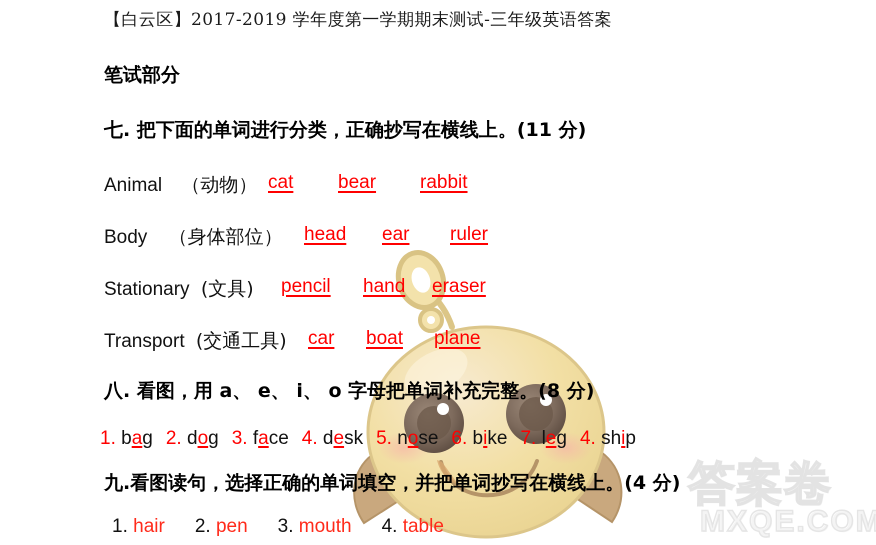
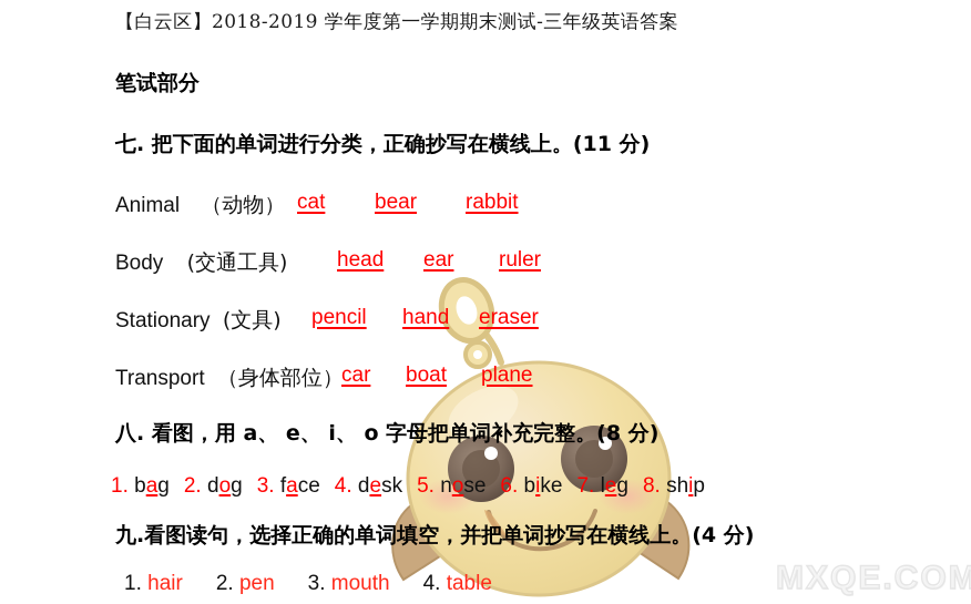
- 答案卷
  MXQE.COM
- 【白云区】2017-2019 学年度第一学期期末测试-三年级英语答案
+ 【白云区】2018-2019 学年度第一学期期末测试-三年级英语答案
  笔试部分
  七. 把下面的单词进行分类，正确抄写在横线上。(11 分)
  Animal （动物）
  cat
  bear
  rabbit
- Body （身体部位）
+ Body (交通工具)
  head
  ear
  ruler
  Stationary (文具)
  pencil
  hand
  eraser
- Transport (交通工具)
+ Transport （身体部位）
  car
  boat
  plane
  八. 看图，用 a、 e、 i、 o 字母把单词补充完整。(8 分)
- 1. bag 2. dog 3. face 4. desk 5. nose 6. bike 7. leg 4. ship
+ 1. bag 2. dog 3. face 4. desk 5. nose 6. bike 7. leg 8. ship
  九.看图读句，选择正确的单词填空，并把单词抄写在横线上。(4 分)
  1. hair 2. pen 3. mouth 4. table
